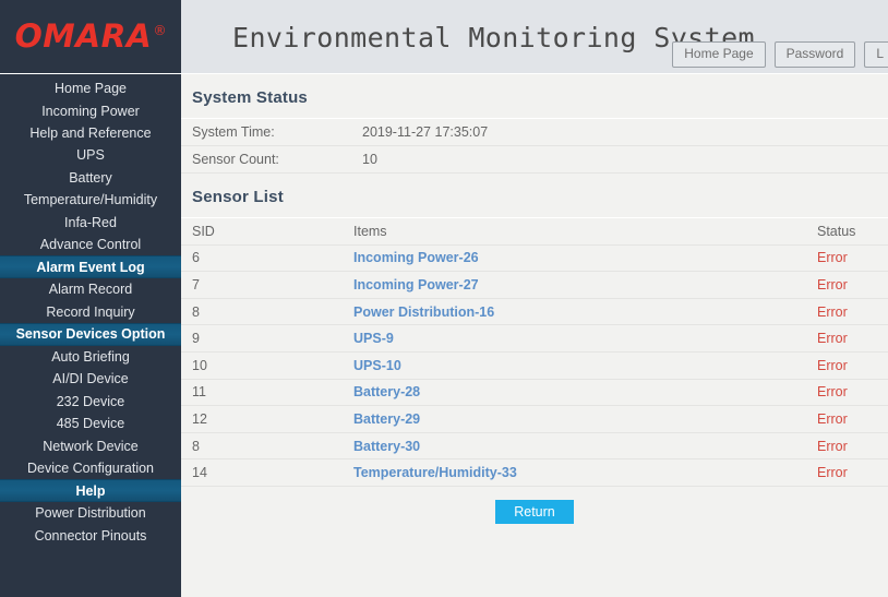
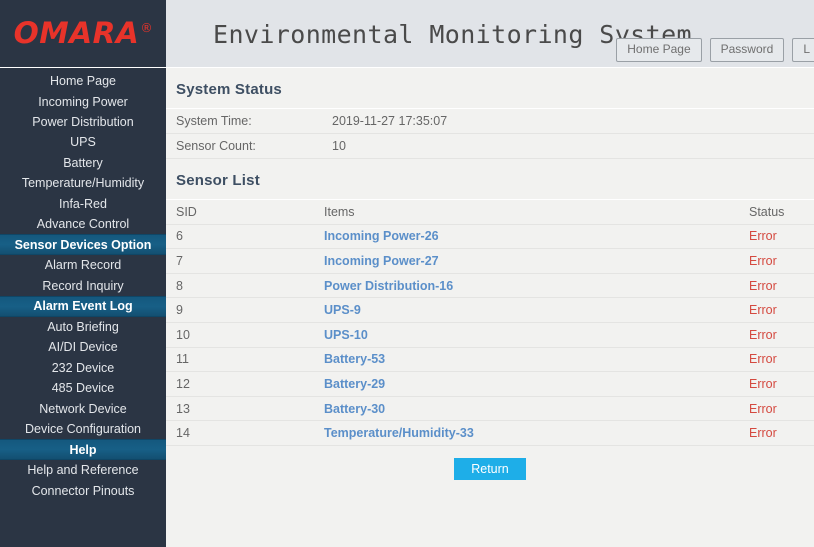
  OMARA®
  Environmental Monitoring System
  Home Page
  Password
  L
  Home Page
  Incoming Power
- Help and Reference
+ Power Distribution
  UPS
  Battery
  Temperature/Humidity
  Infa-Red
  Advance Control
- Alarm Event Log
+ Sensor Devices Option
  Alarm Record
  Record Inquiry
- Sensor Devices Option
+ Alarm Event Log
  Auto Briefing
  AI/DI Device
  232 Device
  485 Device
  Network Device
  Device Configuration
  Help
- Power Distribution
+ Help and Reference
  Connector Pinouts
  System Status
  System Time:	2019-11-27 17:35:07
  Sensor Count:	10
  Sensor List
  SID	Items	Status
  6	Incoming Power-26	Error
  7	Incoming Power-27	Error
  8	Power Distribution-16	Error
  9	UPS-9	Error
  10	UPS-10	Error
- 11	Battery-28	Error
+ 11	Battery-53	Error
  12	Battery-29	Error
- 8	Battery-30	Error
+ 13	Battery-30	Error
  14	Temperature/Humidity-33	Error
  Return
